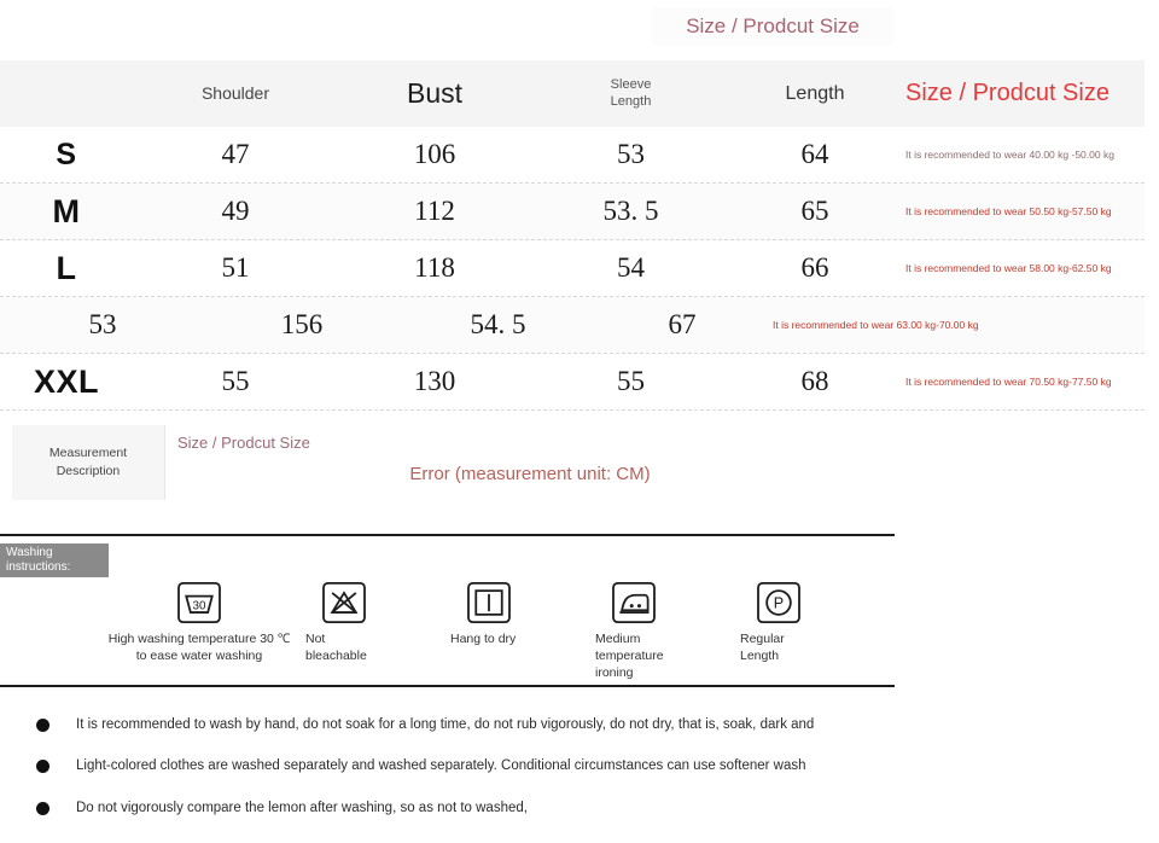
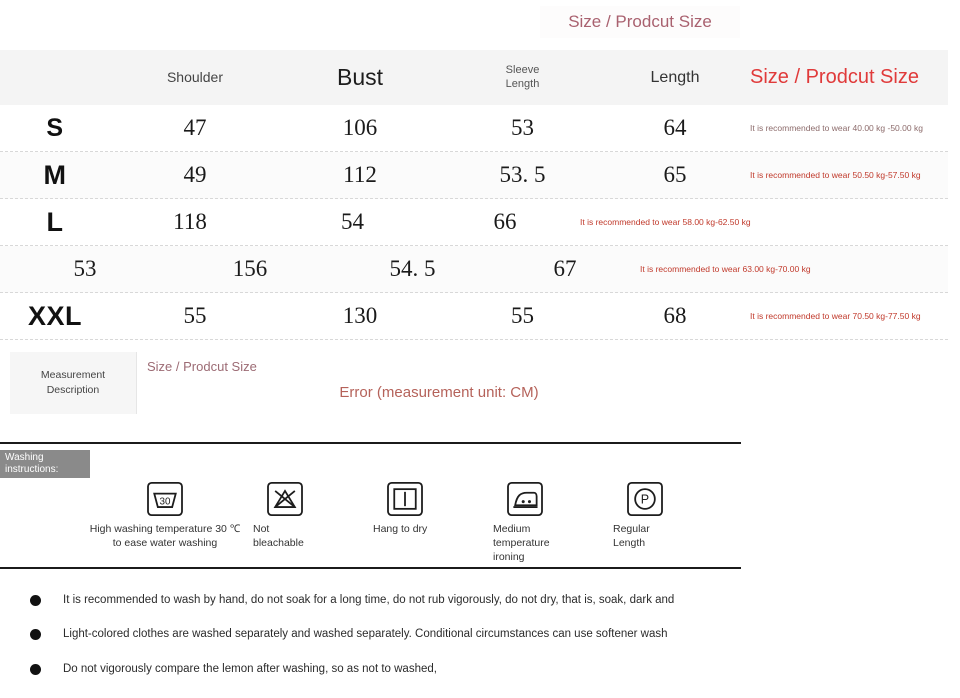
  Size / Prodcut Size
  Shoulder
  Bust
  Sleeve
  Length
  Length
  Size / Prodcut Size
  S
  47
  106
  53
  64
  It is recommended to wear 40.00 kg -50.00 kg
  M
  49
  112
  53. 5
  65
  It is recommended to wear 50.50 kg-57.50 kg
  L
- 51
  118
  54
  66
  It is recommended to wear 58.00 kg-62.50 kg
  53
  156
  54. 5
  67
  It is recommended to wear 63.00 kg-70.00 kg
  XXL
  55
  130
  55
  68
  It is recommended to wear 70.50 kg-77.50 kg
  Measurement
  Description
  Size / Prodcut Size
  Error (measurement unit: CM)
  Washing
  instructions:
  30
  High washing temperature 30 ℃ to ease water washing
  Not bleachable
  Hang to dry
  Medium temperature ironing
  P
  Regular Length
  It is recommended to wash by hand, do not soak for a long time, do not rub vigorously, do not dry, that is, soak, dark and
  Light-colored clothes are washed separately and washed separately. Conditional circumstances can use softener wash
  Do not vigorously compare the lemon after washing, so as not to washed,
